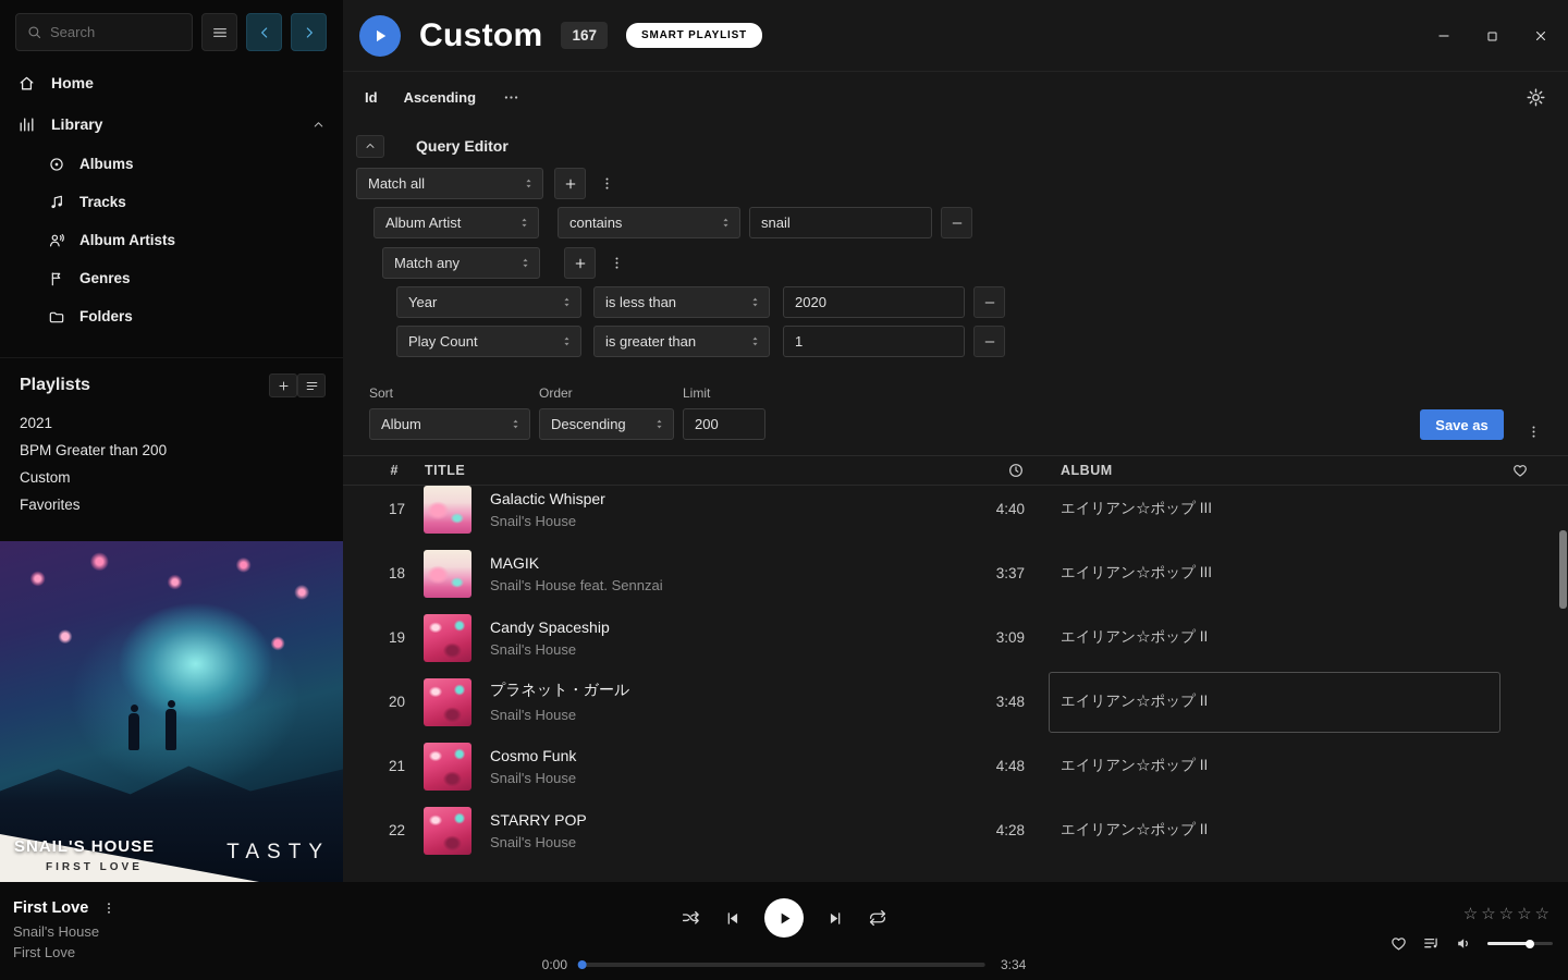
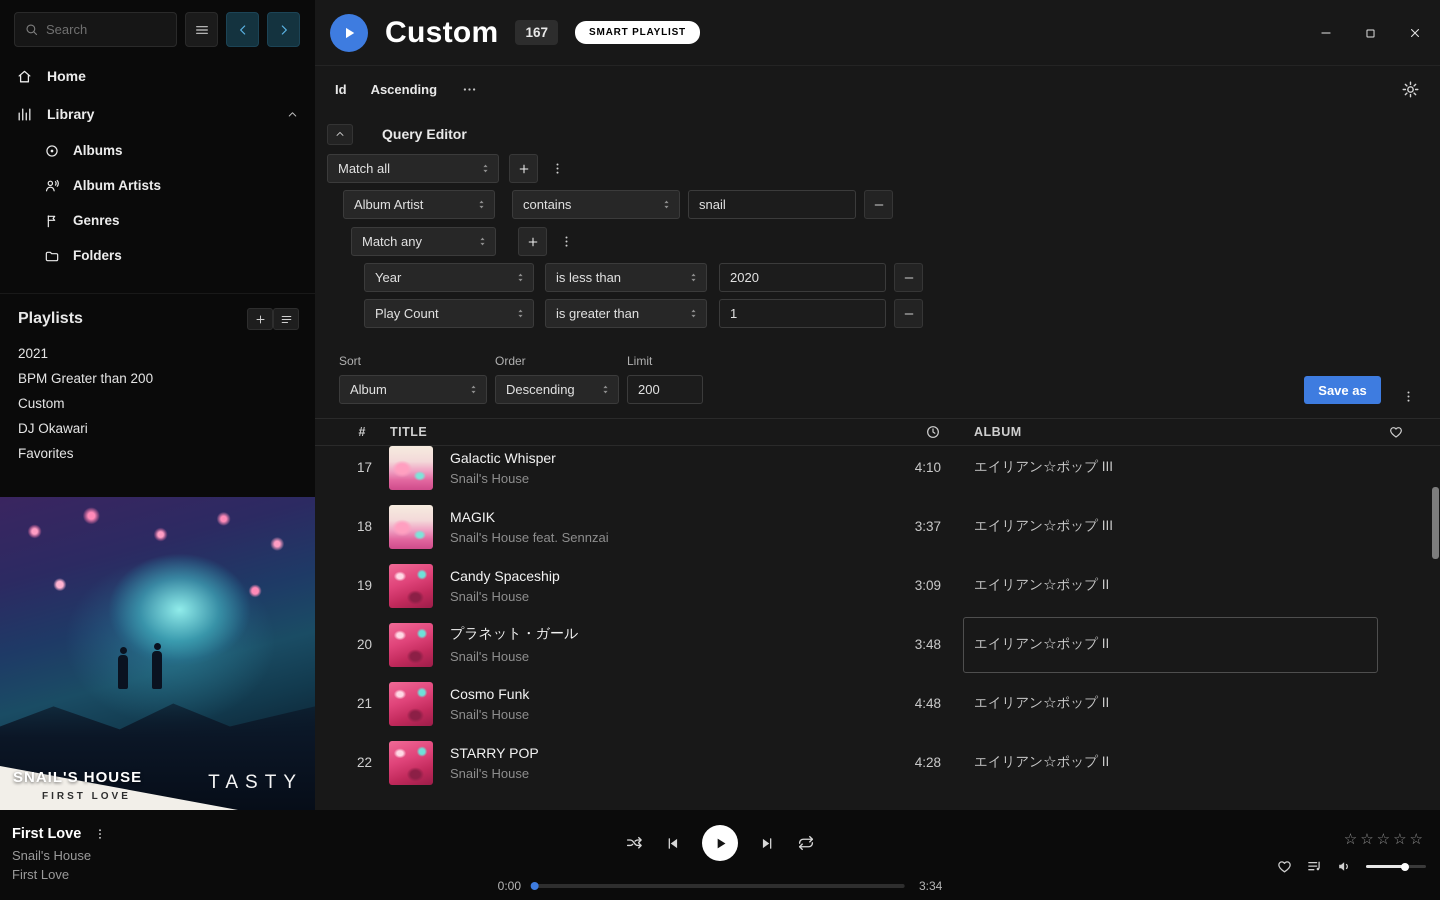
  Search
  Home
  Library
  Albums
- Tracks
  Album Artists
  Genres
  Folders
  Playlists
  2021
  BPM Greater than 200
  Custom
+ DJ Okawari
  Favorites
  SNAIL'S HOUSE
  FIRST LOVE
  TASTY
  Custom
  167
  SMART PLAYLIST
  Id
  Ascending
  Query Editor
  Match all
  Album Artist
  contains
  snail
  Match any
  Year
  is less than
  2020
  Play Count
  is greater than
  1
  Sort
  Album
  Order
  Descending
  Limit
  200
  Save as
  #
  TITLE
  ALBUM
  17
  Galactic Whisper
  Snail's House
- 4:40
+ 4:10
  エイリアン☆ポップ III
  18
  MAGIK
  Snail's House feat. Sennzai
  3:37
  エイリアン☆ポップ III
  19
  Candy Spaceship
  Snail's House
  3:09
  エイリアン☆ポップ II
  20
  プラネット・ガール
  Snail's House
  3:48
  エイリアン☆ポップ II
  21
  Cosmo Funk
  Snail's House
  4:48
  エイリアン☆ポップ II
  22
  STARRY POP
  Snail's House
  4:28
  エイリアン☆ポップ II
  First Love
  Snail's House
  First Love
  0:00
  3:34
  ☆☆☆☆☆
